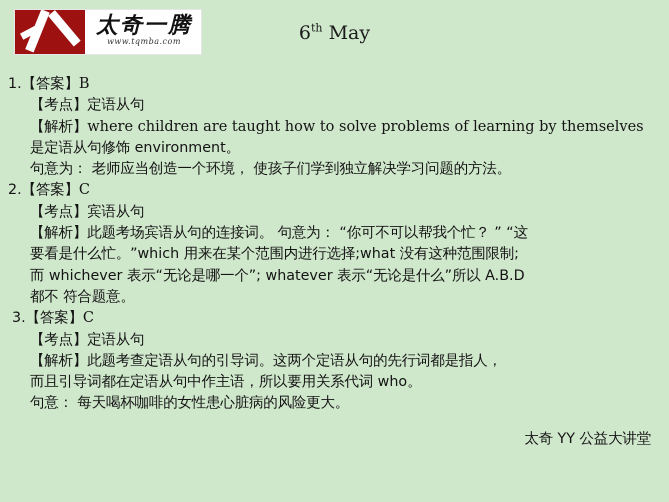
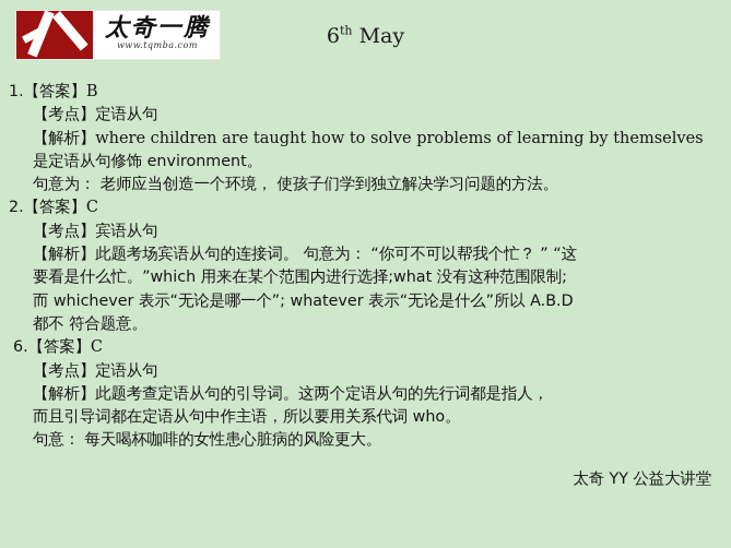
  太奇一腾
  www.tqmba.com
  6th May
  1.【答案】B
  【考点】定语从句
  【解析】where children are taught how to solve problems of learning by themselves
  是定语从句修饰 environment。
  句意为： 老师应当创造一个环境， 使孩子们学到独立解决学习问题的方法。
  2.【答案】C
  【考点】宾语从句
  【解析】此题考场宾语从句的连接词。 句意为： “你可不可以帮我个忙？ ” “这
  要看是什么忙。”which 用来在某个范围内进行选择;what 没有这种范围限制;
  而 whichever 表示“无论是哪一个”; whatever 表示“无论是什么”所以 A.B.D
  都不 符合题意。
- 3.【答案】C
+ 6.【答案】C
  【考点】定语从句
  【解析】此题考查定语从句的引导词。这两个定语从句的先行词都是指人，
  而且引导词都在定语从句中作主语，所以要用关系代词 who。
  句意： 每天喝杯咖啡的女性患心脏病的风险更大。
  太奇 YY 公益大讲堂
